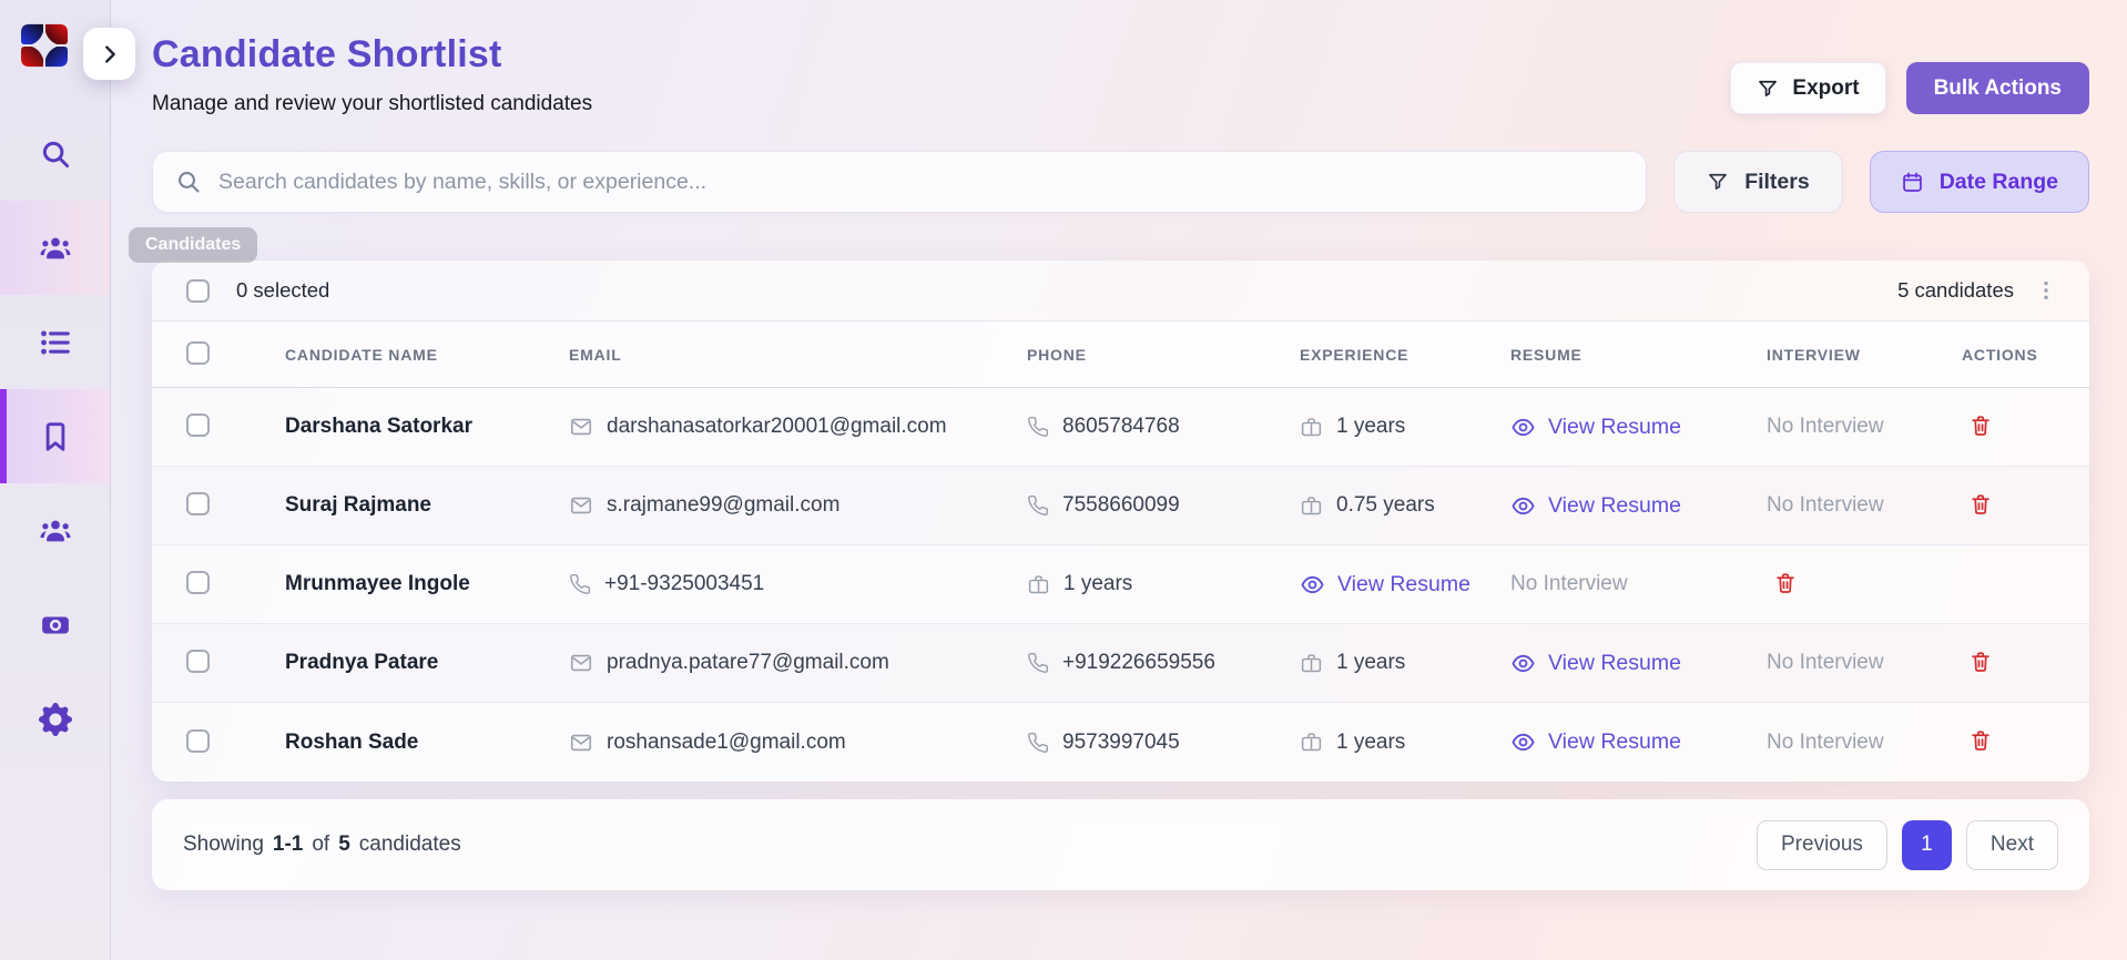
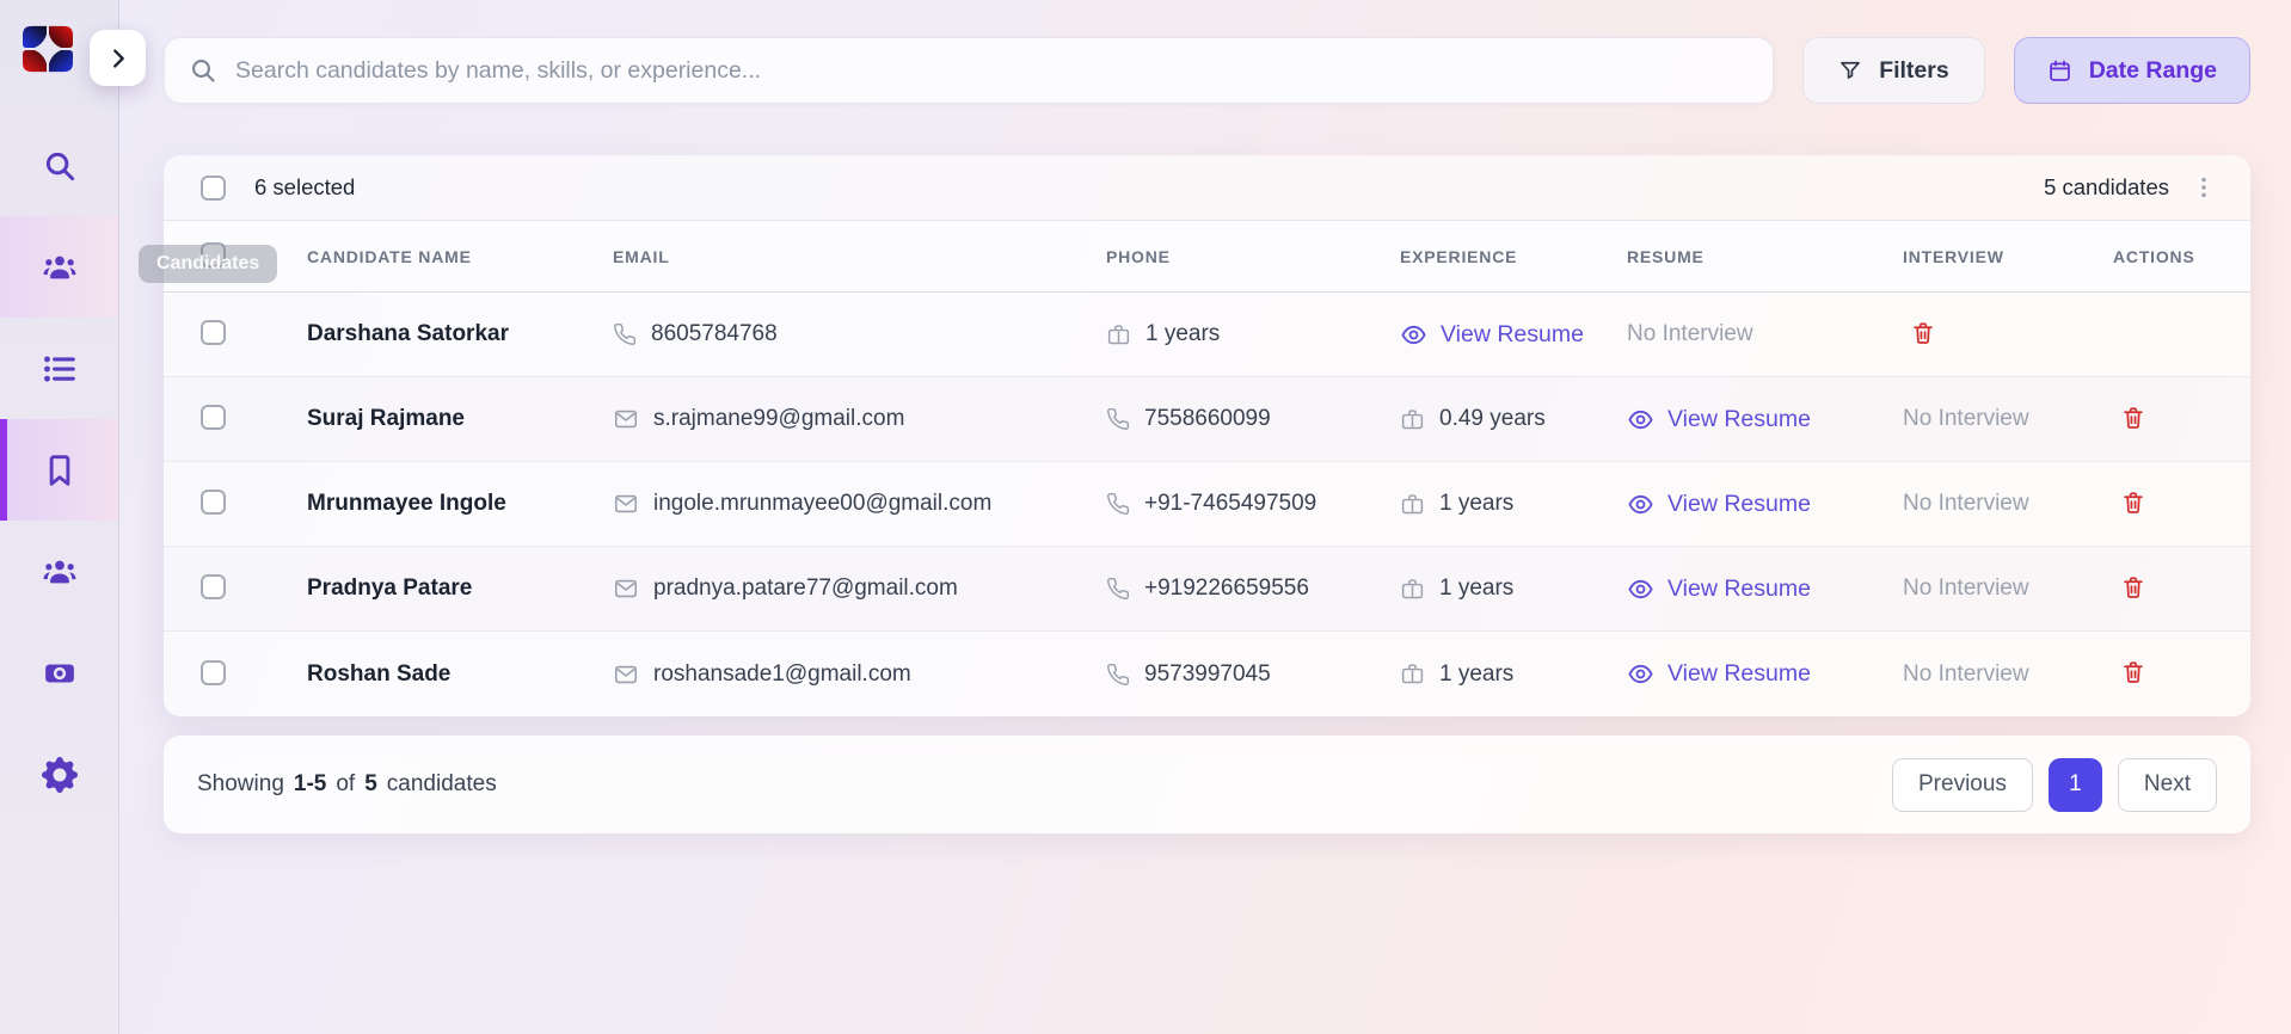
  Candidates
- Candidate Shortlist
- Manage and review your shortlisted candidates
- Export
- Bulk Actions
  Search candidates by name, skills, or experience...
  Filters
  Date Range
- 0 selected
+ 6 selected
  5 candidates
  CANDIDATE NAME
  EMAIL
  PHONE
  EXPERIENCE
  RESUME
  INTERVIEW
  ACTIONS
  Darshana Satorkar
- darshanasatorkar20001@gmail.com
  8605784768
  1 years
  View Resume
  No Interview
  Suraj Rajmane
  s.rajmane99@gmail.com
  7558660099
- 0.75 years
+ 0.49 years
  View Resume
  No Interview
  Mrunmayee Ingole
+ ingole.mrunmayee00@gmail.com
- +91-9325003451
+ +91-7465497509
  1 years
  View Resume
  No Interview
  Pradnya Patare
  pradnya.patare77@gmail.com
  +919226659556
  1 years
  View Resume
  No Interview
  Roshan Sade
  roshansade1@gmail.com
  9573997045
  1 years
  View Resume
  No Interview
  Showing
- 1-1
+ 1-5
  of
  5
  candidates
  Previous
  1
  Next
